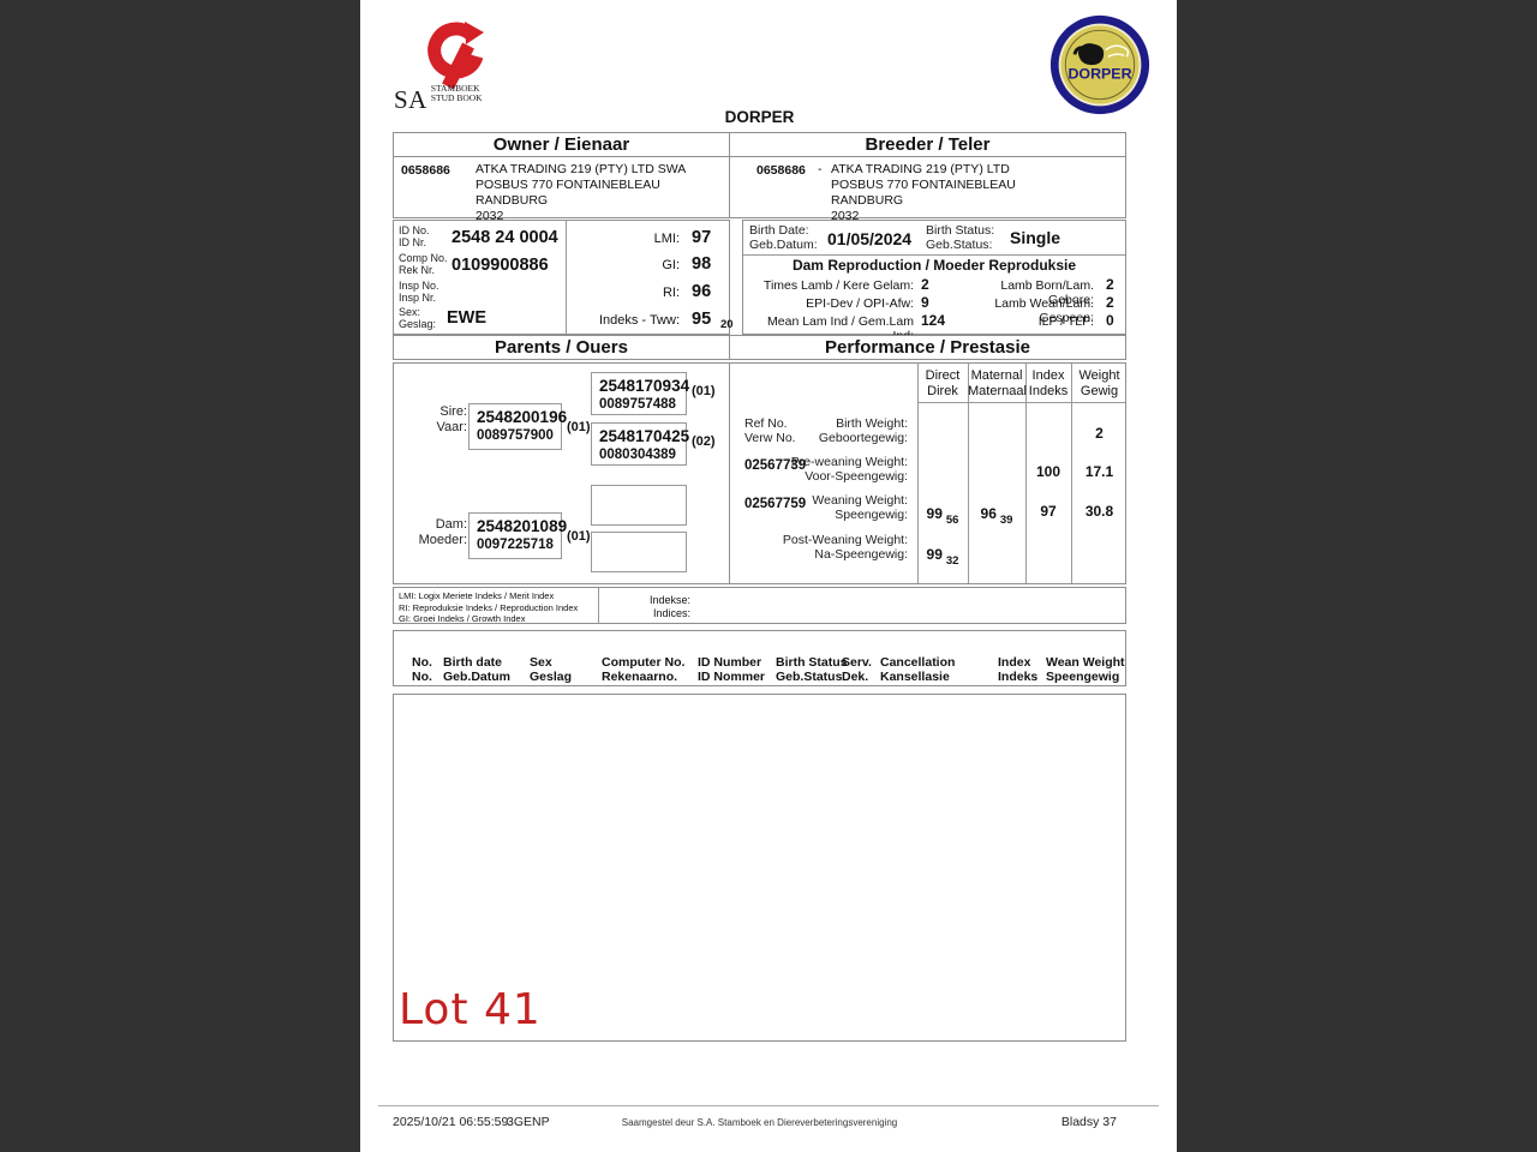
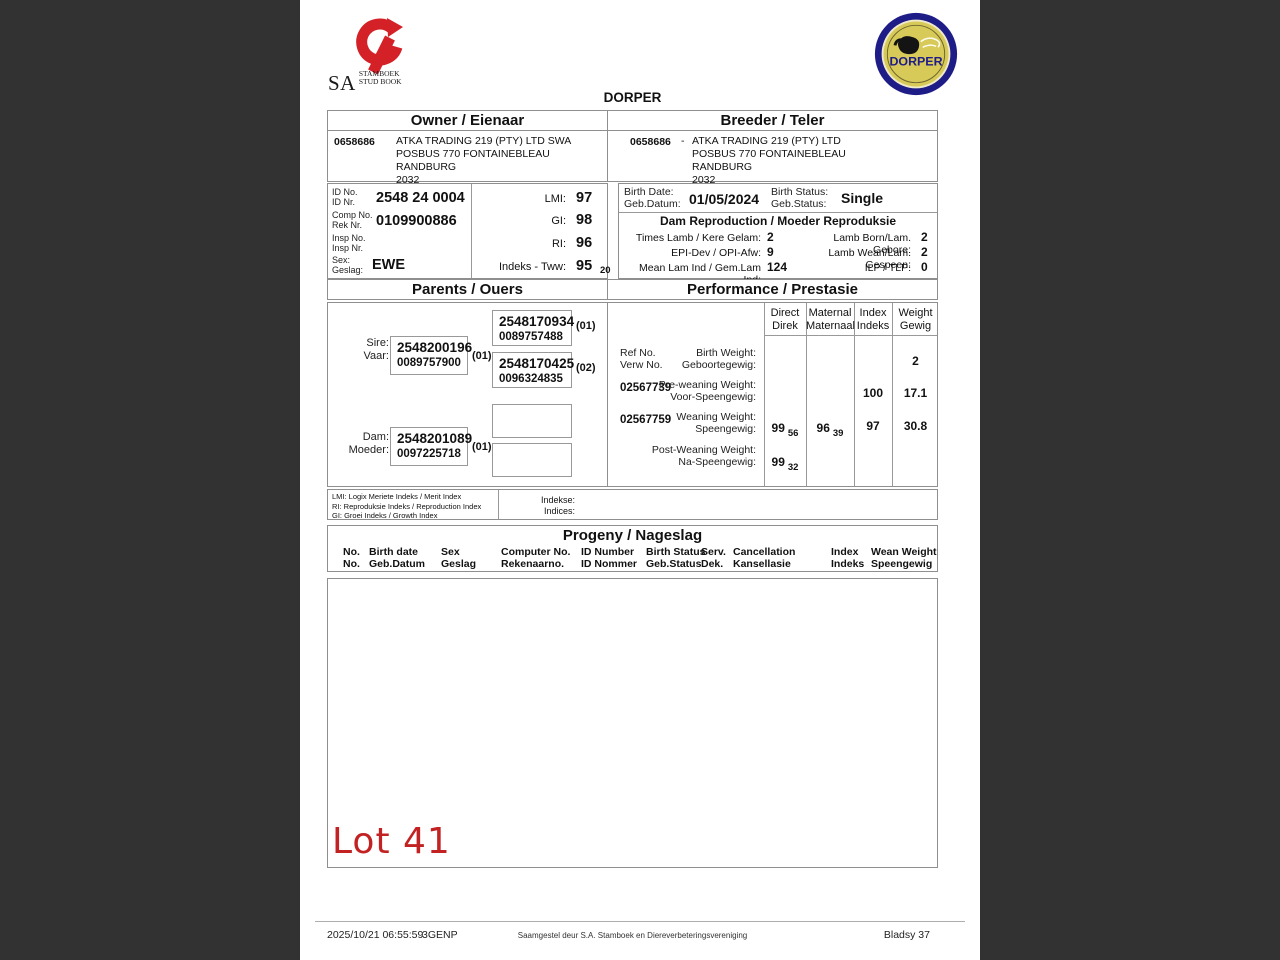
  SA
  STAMBOEK
  STUD BOOK
  DORPER
  DORPER
  Owner / Eienaar
  0658686
  ATKA TRADING 219 (PTY) LTD SWA
  POSBUS 770 FONTAINEBLEAU
  RANDBURG
  2032
  Breeder / Teler
  0658686
  -
  ATKA TRADING 219 (PTY) LTD
  POSBUS 770 FONTAINEBLEAU
  RANDBURG
  2032
  ID No.
  ID Nr.
  2548 24 0004
  Comp No.
  Rek Nr.
  0109900886
  Insp No.
  Insp Nr.
  Sex:
  Geslag:
  EWE
  LMI:
  97
  GI:
  98
  RI:
  96
  Indeks - Tww:
  95
  20
  Birth Date:
  Geb.Datum:
  01/05/2024
  Birth Status:
  Geb.Status:
  Single
  Dam Reproduction / Moeder Reproduksie
  Times Lamb / Kere Gelam:
  2
  Lamb Born/Lam. Gebore:
  2
  EPI-Dev / OPI-Afw:
  9
  Lamb Wean/Lam. Gespeen:
  2
  Mean Lam Ind / Gem.Lam
  124
  ILP / TLP:
  0
  Parents / Ouers
  Performance / Prestasie
  Sire:
  Vaar:
  2548200196
  0089757900
  (01)
  2548170934
  0089757488
  (01)
  2548170425
- 0080304389
+ 0096324835
  (02)
  Dam:
  Moeder:
  2548201089
  0097225718
  (01)
  Direct
  Direk
  Maternal
  Maternaal
  Index
  Indeks
  Weight
  Gewig
  Ref No.
  Verw No.
  Birth Weight:
  Geboortegewig:
  2
  02567739
  Pre-weaning Weight:
  Voor-Speengewig:
  100
  17.1
  02567759
  Weaning Weight:
  Speengewig:
  99 56
  96 39
  97
  30.8
  Post-Weaning Weight:
  Na-Speengewig:
  99 32
  LMI: Logix Meriete Indeks / Merit Index
  RI: Reproduksie Indeks / Reproduction Index
  GI: Groei Indeks / Growth Index
  Indekse:
  Indices:
+ Progeny / Nageslag
  No.
  No.
  Birth date
  Geb.Datum
  Sex
  Geslag
  Computer No.
  Rekenaarno.
  ID Number
  ID Nommer
  Birth Status
  Geb.Status
  Serv.
  Dek.
  Cancellation
  Kansellasie
  Index
  Indeks
  Wean Weight
  Speengewig
  Lot 41
  2025/10/21 06:55:59
  3GENP
  Saamgestel deur S.A. Stamboek en Diereverbeteringsvereniging
  Bladsy 37
